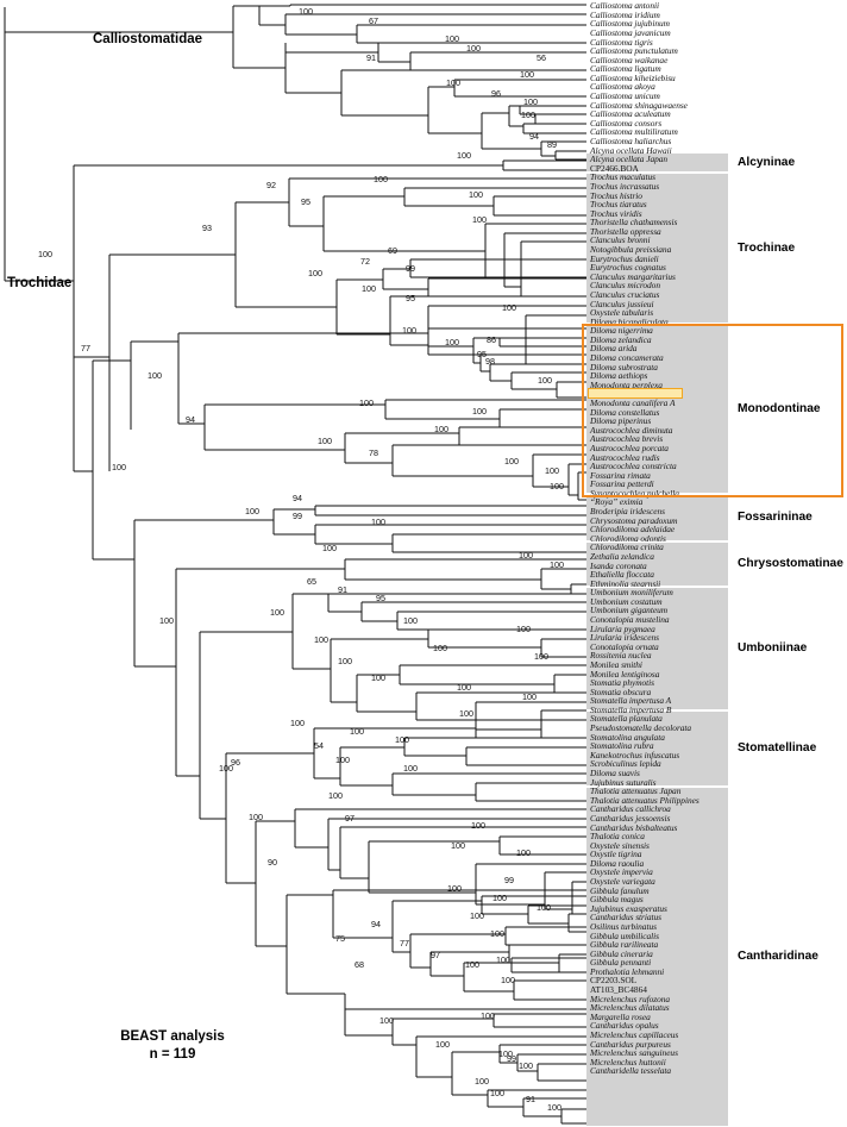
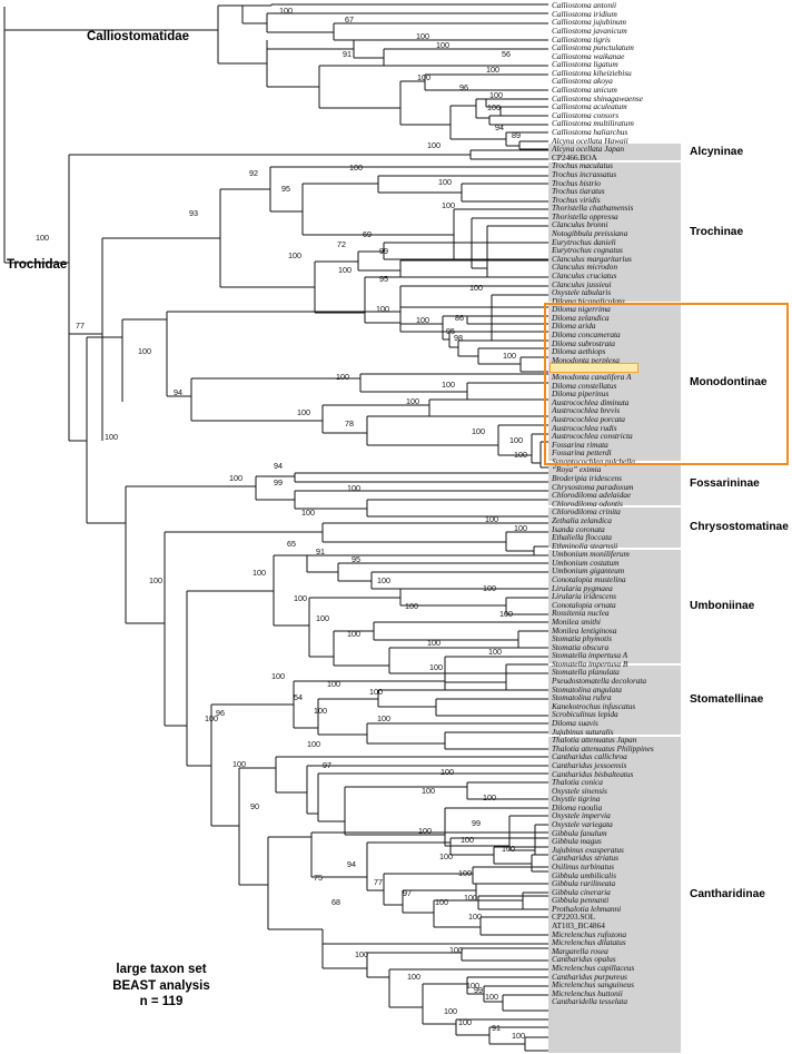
  100
  100
  67
  100
  91
  100
  56
  100
  100
  96
  100
  100
  94
  89
  100
  93
  92
  100
  95
  100
  100
  100
  72
  69
  99
  100
  95
  100
  77
  100
  100
  100
  100
  86
  95
  98
  100
  94
  100
  100
  100
  100
  78
  100
  100
  100
  94
  100
  99
  100
  100
  100
  100
  100
  100
  65
  91
  95
  100
  100
  100
  100
  100
  100
  100
  100
  100
  96
  100
  100
  100
  54
  100
  100
  100
  100
  100
  100
  97
  100
  100
  100
  90
  100
  99
  100
  100
  75
  94
  100
  77
  100
  97
  100
  100
  100
  68
  100
  100
  100
  100
  99
  100
  100
  100
  91
  100
  Calliostoma antonii
  Calliostoma iridium
  Calliostoma jujubinum
  Calliostoma javanicum
  Calliostoma tigris
  Calliostoma punctulatum
  Calliostoma waikanae
  Calliostoma ligatum
  Calliostoma kiheiziebisu
  Calliostoma akoya
  Calliostoma unicum
  Calliostoma shinagawaense
  Calliostoma aculeatum
  Calliostoma consors
  Calliostoma multiliratum
  Calliostoma haliarchus
  Alcyna ocellata Hawaii
  Alcyna ocellata Japan
  CP2466.BOA
  Trochus maculatus
  Trochus incrassatus
  Trochus histrio
  Trochus tiaratus
  Trochus viridis
  Thoristella chathamensis
  Thoristella oppressa
  Clanculus bronni
  Notogibbula preissiana
  Eurytrochus danieli
  Eurytrochus cognatus
  Clanculus margaritarius
  Clanculus microdon
  Clanculus cruciatus
  Clanculus jussieui
  Oxystele tabularis
  Diloma bicanaliculata
  Diloma nigerrima
  Diloma zelandica
  Diloma arida
  Diloma concamerata
  Diloma subrostrata
  Diloma aethiops
  Monodonta perplexa
  Monodonta canalifera A
  Diloma constellatus
  Diloma piperinus
  Austrocochlea diminuta
  Austrocochlea brevis
  Austrocochlea porcata
  Austrocochlea rudis
  Austrocochlea constricta
  Fossarina rimata
  Fossarina petterdi
  Synaptocochlea pulchella
  “Roya” eximia
  Broderipia iridescens
  Chrysostoma paradoxum
  Chlorodiloma adelaidae
  Chlorodiloma odontis
  Chlorodiloma crinita
  Zethalia zelandica
  Isanda coronata
  Ethaliella floccata
  Ethminolia stearnsii
  Umbonium moniliferum
  Umbonium costatum
  Umbonium giganteum
  Conotalopia mustelina
  Lirularia pygmaea
  Lirularia iridescens
  Conotalopia ornata
  Rossitenia nuclea
  Monilea smithi
  Monilea lentiginosa
  Stomatia phymotis
  Stomatia obscura
  Stomatella impertusa A
  Stomatella impertusa B
  Stomatella planulata
  Pseudostomatella decolorata
  Stomatolina angulata
  Stomatolina rubra
  Kanekotrochus infuscatus
  Scrobiculinus lepida
  Diloma suavis
  Jujubinus suturalis
  Thalotia attenuatus Japan
  Thalotia attenuatus Philippines
  Cantharidus callichroa
  Cantharidus jessoensis
  Cantharidus bisbalteatus
  Thalotia conica
  Oxystele sinensis
  Oxystle tigrina
  Diloma raoulia
  Oxystele impervia
  Oxystele variegata
  Gibbula fanulum
  Gibbula magus
  Jujubinus exasperatus
  Cantharidus striatus
  Osilinus turbinatus
  Gibbula umbilicalis
  Gibbula rarilineata
  Gibbula cineraria
  Gibbula pennanti
  Prothalotia lehmanni
  CP2203.SOL
  AT103_BC4864
  Micrelenchus rufozona
  Micrelenchus dilatatus
  Margarella rosea
  Cantharidus opalus
  Micrelenchus capillaceus
  Cantharidus purpureus
  Micrelenchus sanguineus
  Micrelenchus huttonii
  Cantharidella tesselata
  Calliostomatidae
  Trochidae
  Alcyninae
  Trochinae
  Monodontinae
  Fossarininae
  Chrysostomatinae
  Umboniinae
  Stomatellinae
  Cantharidinae
+ large taxon set
  BEAST analysis
  n = 119
